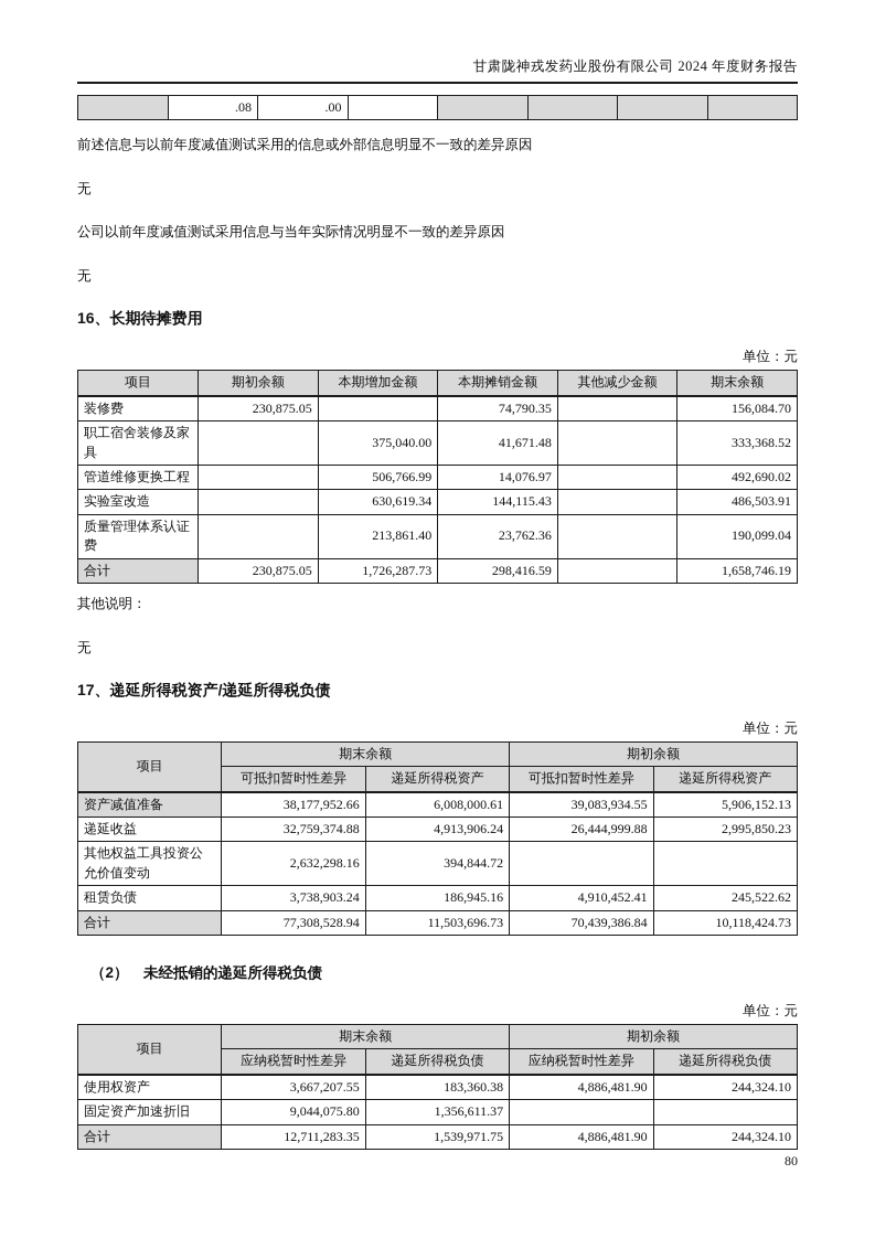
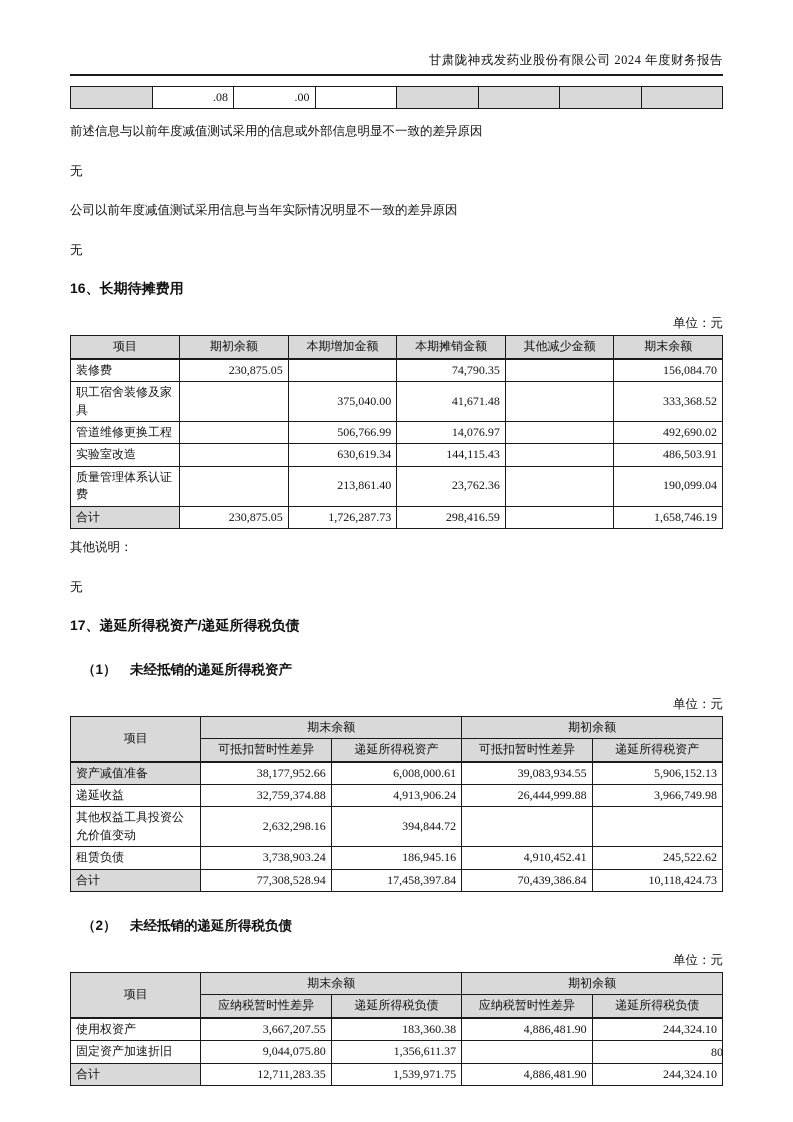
  甘肃陇神戎发药业股份有限公司 2024 年度财务报告
  	.08	.00
  前述信息与以前年度减值测试采用的信息或外部信息明显不一致的差异原因
  无
  公司以前年度减值测试采用信息与当年实际情况明显不一致的差异原因
  无
  16、长期待摊费用
  单位：元
  项目	期初余额	本期增加金额	本期摊销金额	其他减少金额	期末余额
  装修费	230,875.05		74,790.35		156,084.70
  职工宿舍装修及家具		375,040.00	41,671.48		333,368.52
  管道维修更换工程		506,766.99	14,076.97		492,690.02
  实验室改造		630,619.34	144,115.43		486,503.91
  质量管理体系认证费		213,861.40	23,762.36		190,099.04
  合计	230,875.05	1,726,287.73	298,416.59		1,658,746.19
  其他说明：
  无
  17、递延所得税资产/递延所得税负债
+ （1） 未经抵销的递延所得税资产
  单位：元
  项目	期末余额	期初余额
  可抵扣暂时性差异	递延所得税资产	可抵扣暂时性差异	递延所得税资产
  资产减值准备	38,177,952.66	6,008,000.61	39,083,934.55	5,906,152.13
- 递延收益	32,759,374.88	4,913,906.24	26,444,999.88	2,995,850.23
+ 递延收益	32,759,374.88	4,913,906.24	26,444,999.88	3,966,749.98
  其他权益工具投资公允价值变动	2,632,298.16	394,844.72
  租赁负债	3,738,903.24	186,945.16	4,910,452.41	245,522.62
- 合计	77,308,528.94	11,503,696.73	70,439,386.84	10,118,424.73
+ 合计	77,308,528.94	17,458,397.84	70,439,386.84	10,118,424.73
  （2） 未经抵销的递延所得税负债
  单位：元
  项目	期末余额	期初余额
  应纳税暂时性差异	递延所得税负债	应纳税暂时性差异	递延所得税负债
  使用权资产	3,667,207.55	183,360.38	4,886,481.90	244,324.10
  固定资产加速折旧	9,044,075.80	1,356,611.37
  合计	12,711,283.35	1,539,971.75	4,886,481.90	244,324.10
  80
